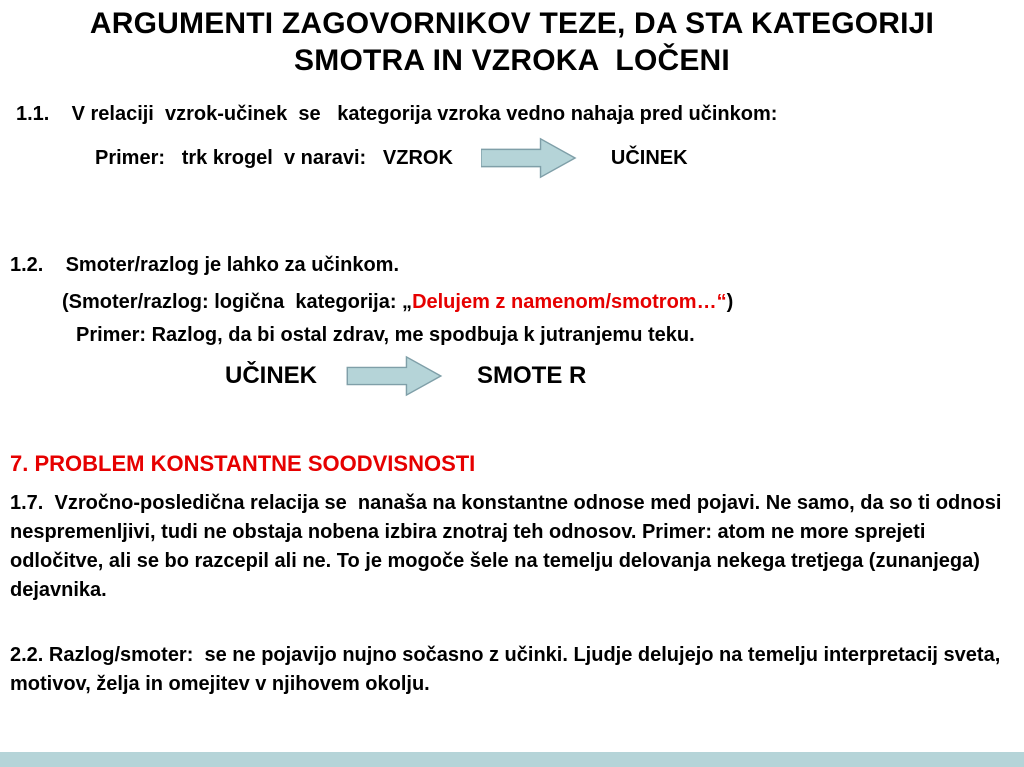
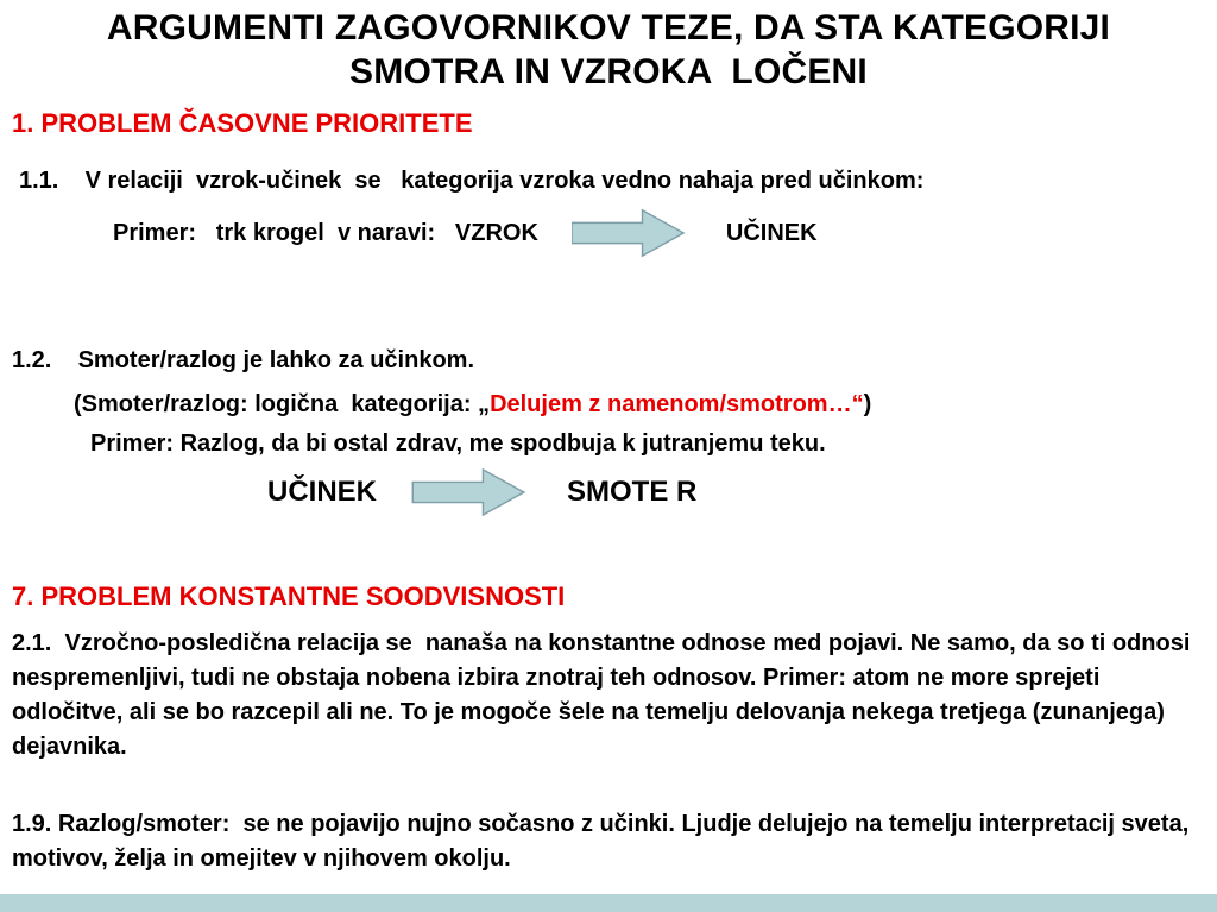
  ARGUMENTI ZAGOVORNIKOV TEZE, DA STA KATEGORIJI
  SMOTRA IN VZROKA LOČENI
+ 1. PROBLEM ČASOVNE PRIORITETE
  1.1. V relaciji vzrok-učinek se kategorija vzroka vedno nahaja pred učinkom:
  Primer: trk krogel v naravi: VZROK
  UČINEK
  1.2. Smoter/razlog je lahko za učinkom.
  (Smoter/razlog: logična kategorija: „Delujem z namenom/smotrom…“)
  Primer: Razlog, da bi ostal zdrav, me spodbuja k jutranjemu teku.
  UČINEK
  SMOTE R
  7. PROBLEM KONSTANTNE SOODVISNOSTI
- 1.7. Vzročno-posledična relacija se nanaša na konstantne odnose med pojavi. Ne samo, da so ti odnosi nespremenljivi, tudi ne obstaja nobena izbira znotraj teh odnosov. Primer: atom ne more sprejeti odločitve, ali se bo razcepil ali ne. To je mogoče šele na temelju delovanja nekega tretjega (zunanjega) dejavnika.
+ 2.1. Vzročno-posledična relacija se nanaša na konstantne odnose med pojavi. Ne samo, da so ti odnosi nespremenljivi, tudi ne obstaja nobena izbira znotraj teh odnosov. Primer: atom ne more sprejeti odločitve, ali se bo razcepil ali ne. To je mogoče šele na temelju delovanja nekega tretjega (zunanjega) dejavnika.
- 2.2. Razlog/smoter: se ne pojavijo nujno sočasno z učinki. Ljudje delujejo na temelju interpretacij sveta, motivov, želja in omejitev v njihovem okolju.
+ 1.9. Razlog/smoter: se ne pojavijo nujno sočasno z učinki. Ljudje delujejo na temelju interpretacij sveta, motivov, želja in omejitev v njihovem okolju.
